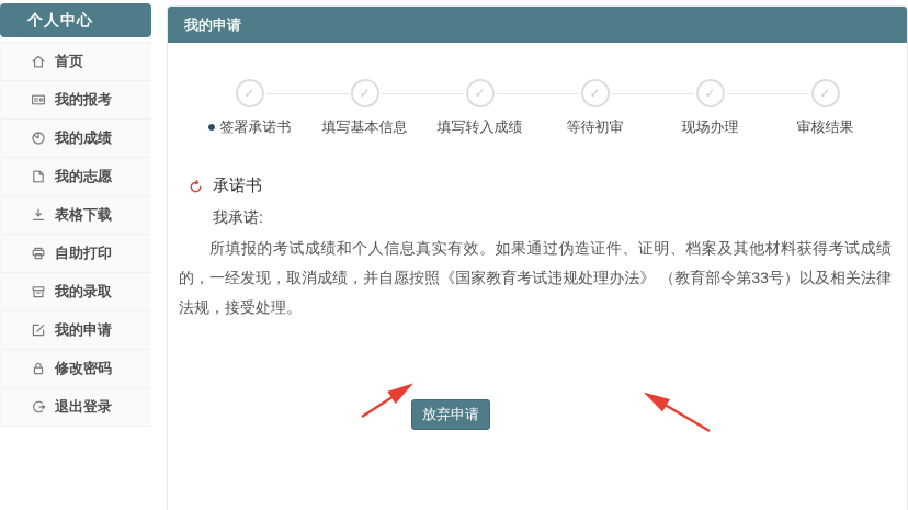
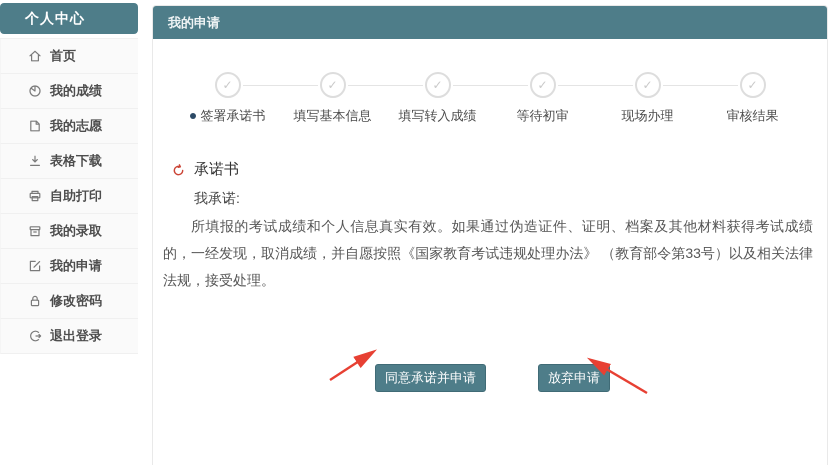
  个人中心
  首页
- 我的报考
  我的成绩
  我的志愿
  表格下载
  自助打印
  我的录取
  我的申请
  修改密码
  退出登录
  我的申请
  ✓
  签署承诺书
  ✓
  填写基本信息
  ✓
  填写转入成绩
  ✓
  等待初审
  ✓
  现场办理
  ✓
  审核结果
  承诺书
  我承诺:
  所填报的考试成绩和个人信息真实有效。如果通过伪造证件、证明、档案及其他材料获得考试成绩的，一经发现，取消成绩，并自愿按照《国家教育考试违规处理办法》 （教育部令第33号）以及相关法律法规，接受处理。
+ 同意承诺并申请
  放弃申请
